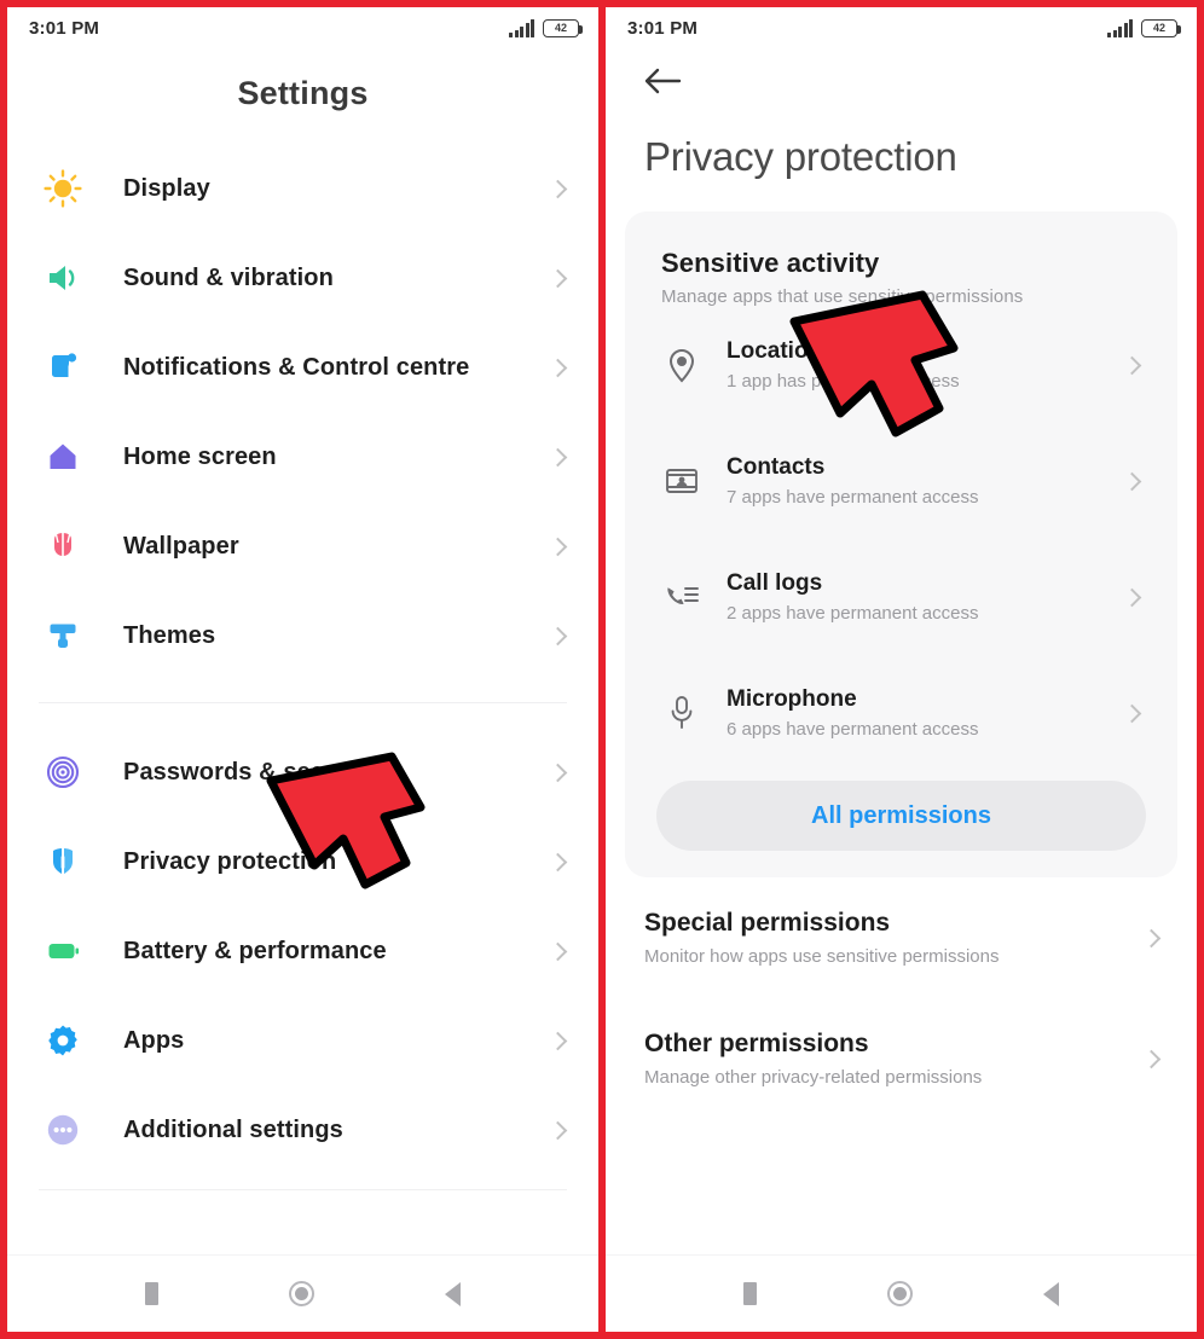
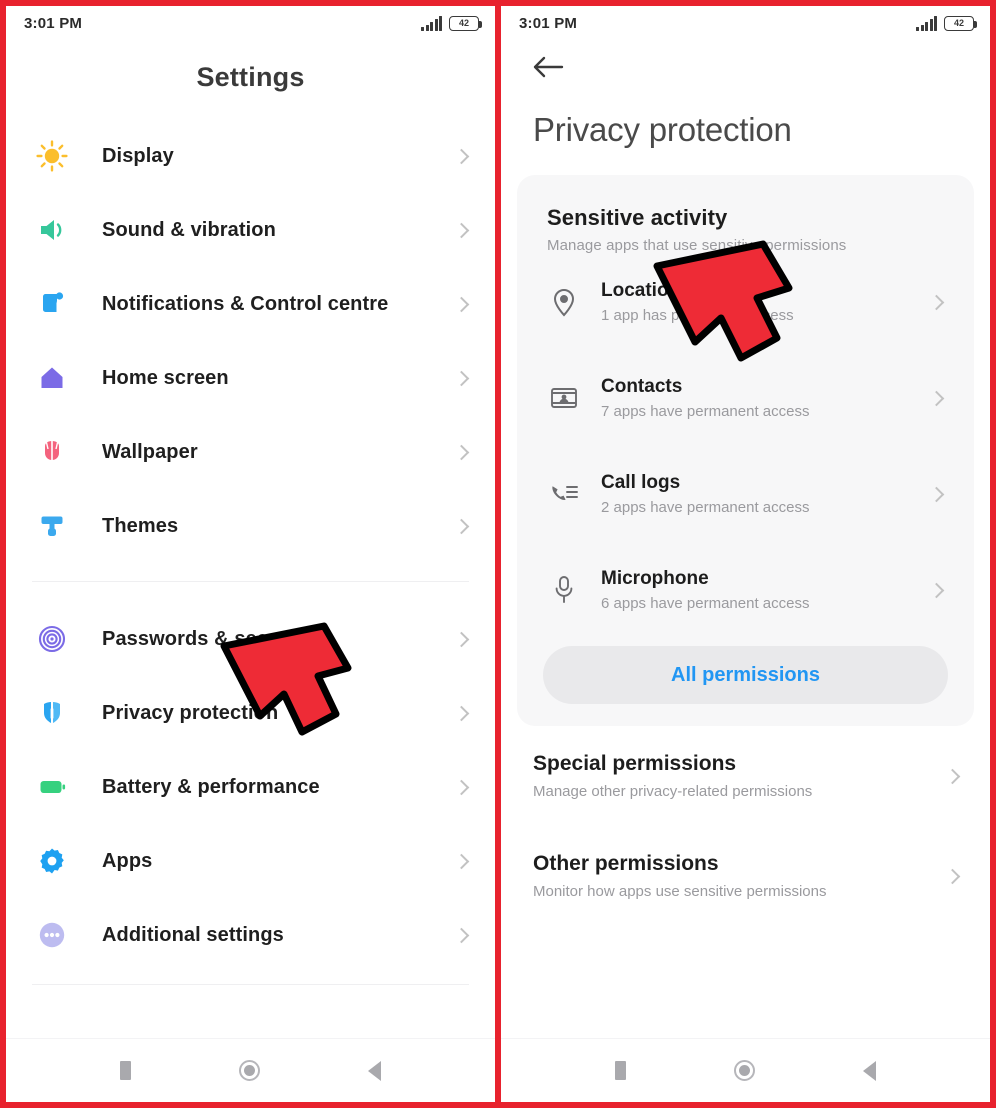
  3:01 PM
  42
  Settings
  Display
  Sound & vibration
  Notifications & Control centre
  Home screen
  Wallpaper
  Themes
  Privacy protectin
  Battery & performance
  Apps
  Additional settings
  3:01 PM
  42
  Privacy protection
  Sensitive activity
  Manage apps that use sensi permissions
  Locatio
  Contacts
  7 apps have permanent access
  Call logs
  2 apps have permanent access
  Microphone
  6 apps have permanent access
  All permissions
  Special permissions
- Monitor how apps use sensitive permissions
+ Manage other privacy-related permissions
  Other permissions
- Manage other privacy-related permissions
+ Monitor how apps use sensitive permissions
